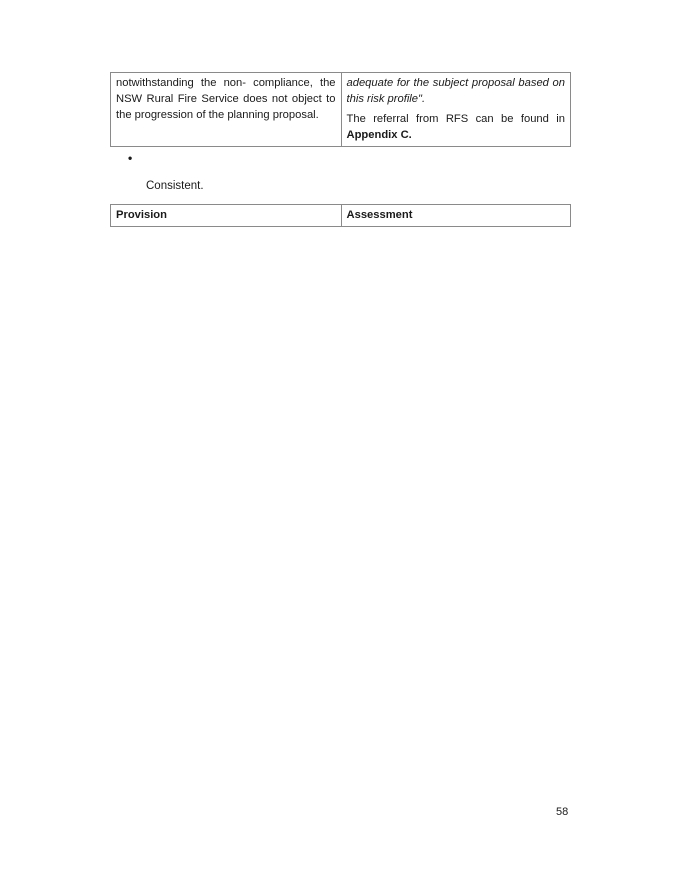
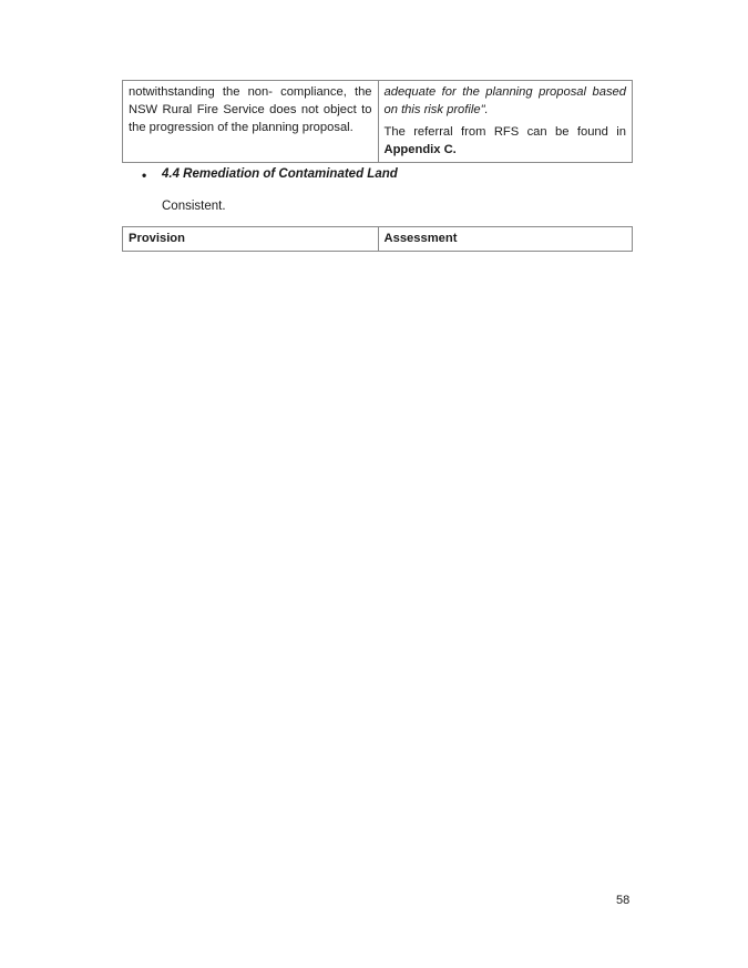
- notwithstanding the non- compliance, the NSW Rural Fire Service does not object to the progression of the planning proposal.	adequate for the subject proposal based on this risk profile". The referral from RFS can be found in Appendix C.
+ notwithstanding the non- compliance, the NSW Rural Fire Service does not object to the progression of the planning proposal.	adequate for the planning proposal based on this risk profile". The referral from RFS can be found in Appendix C.
  •
+ 4.4 Remediation of Contaminated Land
  Consistent.
  Provision	Assessment
  58
